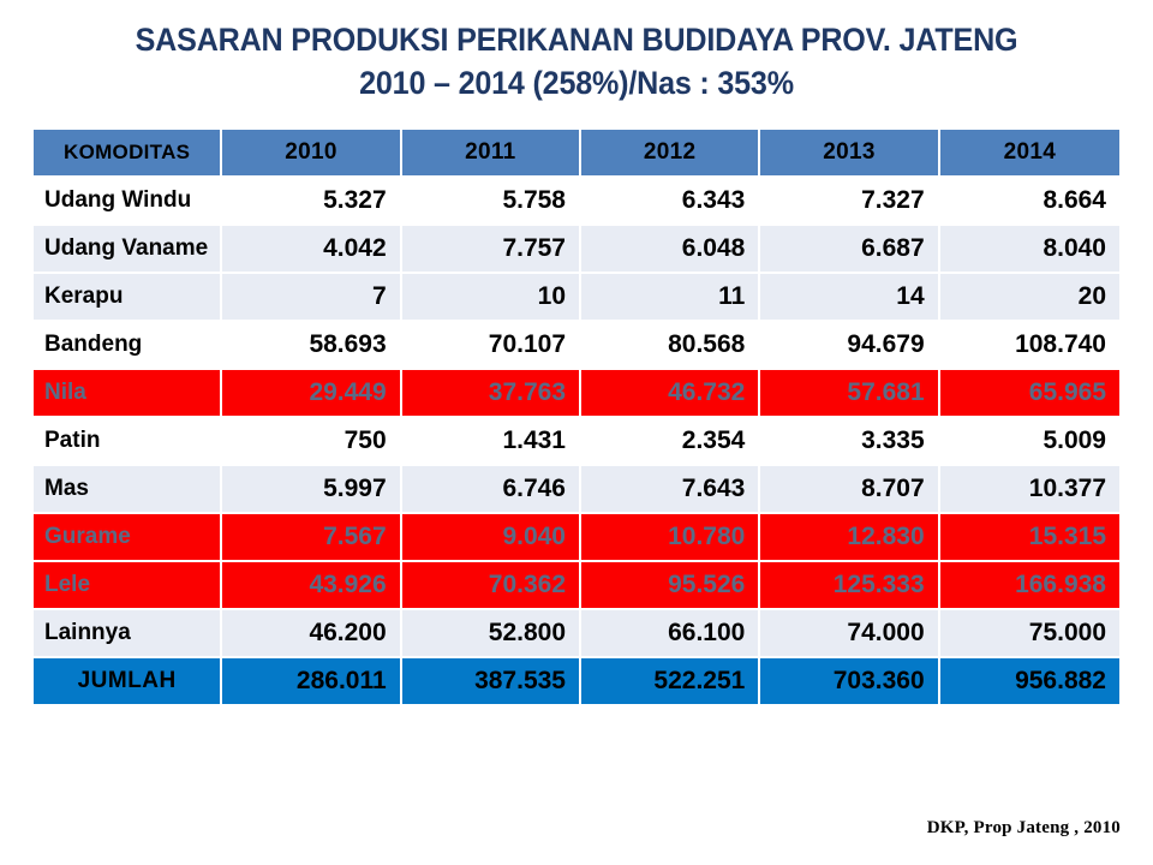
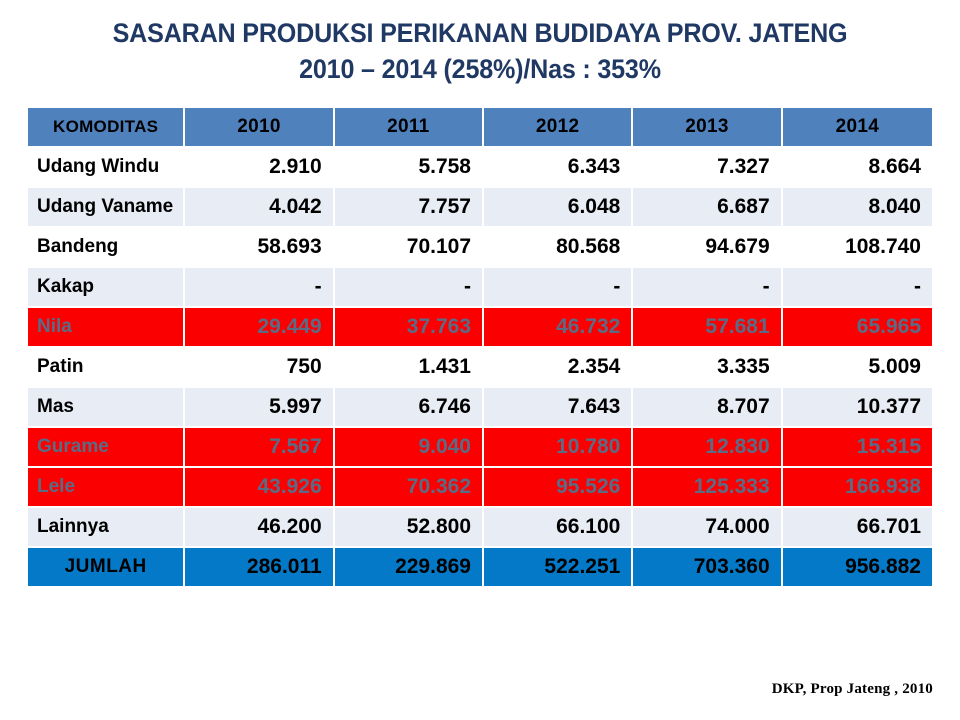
  SASARAN PRODUKSI PERIKANAN BUDIDAYA PROV. JATENG
  2010 – 2014 (258%)/Nas : 353%
  KOMODITAS	2010	2011	2012	2013	2014
- Udang Windu	5.327	5.758	6.343	7.327	8.664
+ Udang Windu	2.910	5.758	6.343	7.327	8.664
  Udang Vaname	4.042	7.757	6.048	6.687	8.040
- Kerapu	7	10	11	14	20
  Bandeng	58.693	70.107	80.568	94.679	108.740
+ Kakap	-	-	-	-	-
  Nila	29.449	37.763	46.732	57.681	65.965
  Patin	750	1.431	2.354	3.335	5.009
  Mas	5.997	6.746	7.643	8.707	10.377
  Gurame	7.567	9.040	10.780	12.830	15.315
  Lele	43.926	70.362	95.526	125.333	166.938
- Lainnya	46.200	52.800	66.100	74.000	75.000
+ Lainnya	46.200	52.800	66.100	74.000	66.701
- JUMLAH	286.011	387.535	522.251	703.360	956.882
+ JUMLAH	286.011	229.869	522.251	703.360	956.882
  DKP, Prop Jateng , 2010
